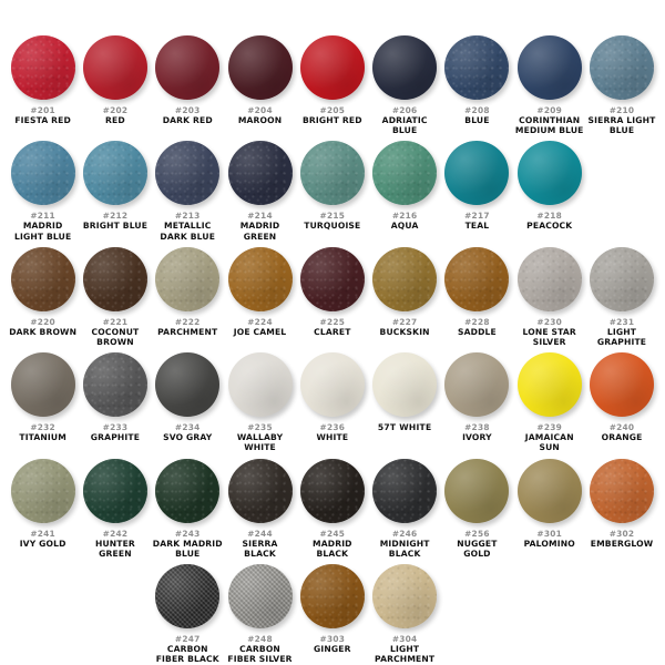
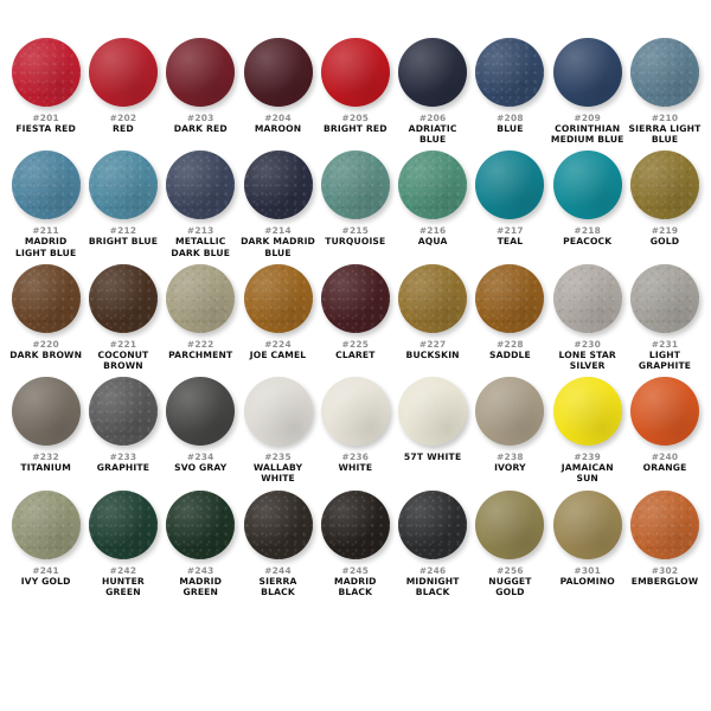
  #201
  FIESTA RED
  #202
  RED
  #203
  DARK RED
  #204
  MAROON
  #205
  BRIGHT RED
  #206
  ADRIATIC BLUE
  #208
  BLUE
  #209
  CORINTHIAN MEDIUM BLUE
  #210
  SIERRA LIGHT BLUE
  #211
  MADRID LIGHT BLUE
  #212
  BRIGHT BLUE
  #213
  METALLIC DARK BLUE
  #214
- MADRID GREEN
+ DARK MADRID BLUE
  #215
  TURQUOISE
  #216
  AQUA
  #217
  TEAL
  #218
  PEACOCK
+ #219
+ GOLD
  #220
  DARK BROWN
  #221
  COCONUT BROWN
  #222
  PARCHMENT
  #224
  JOE CAMEL
  #225
  CLARET
  #227
  BUCKSKIN
  #228
  SADDLE
  #230
  LONE STAR SILVER
  #231
  LIGHT GRAPHITE
  #232
  TITANIUM
  #233
  GRAPHITE
  #234
  SVO GRAY
  #235
  WALLABY WHITE
  #236
  WHITE
  57T WHITE
  #238
  IVORY
  #239
  JAMAICAN SUN
  #240
  ORANGE
  #241
  IVY GOLD
  #242
  HUNTER GREEN
  #243
- DARK MADRID BLUE
+ MADRID GREEN
  #244
  SIERRA BLACK
  #245
  MADRID BLACK
  #246
  MIDNIGHT BLACK
  #256
  NUGGET GOLD
  #301
  PALOMINO
  #302
  EMBERGLOW
- #247
- CARBON FIBER BLACK
- #248
- CARBON FIBER SILVER
- #303
- GINGER
- #304
- LIGHT PARCHMENT
